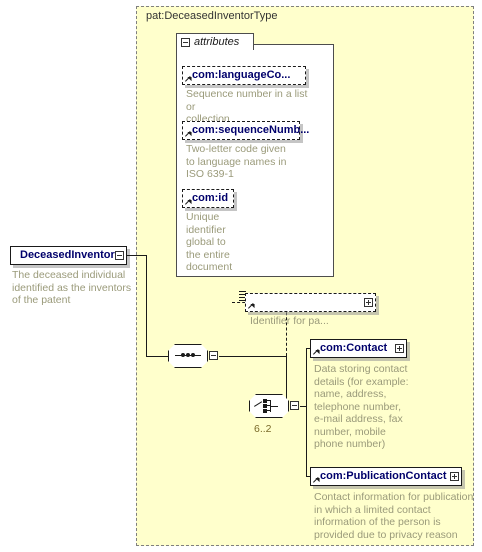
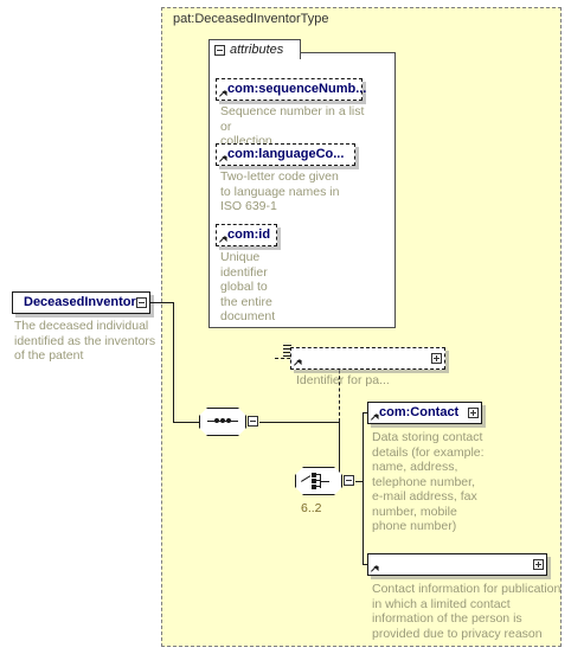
  pat:DeceasedInventorType
  attributes
- com:languageCo...
+ com:sequenceNumb...
  Sequence number in a list or
  collection
- com:sequenceNumb...
+ com:languageCo...
  Two-letter code given
  to language names in
  ISO 639-1
  com:id
  Unique
  identifier
  global to
  the entire
  document
  DeceasedInventor
  The deceased individual
  identified as the inventors
  of the patent
  Identifier for pa...
  6..2
  com:Contact
  Data storing contact
  details (for example:
  name, address,
  telephone number,
  e-mail address, fax
  number, mobile
  phone number)
- com:PublicationContact
  Contact information for publication
  in which a limited contact
  information of the person is
  provided due to privacy reason
